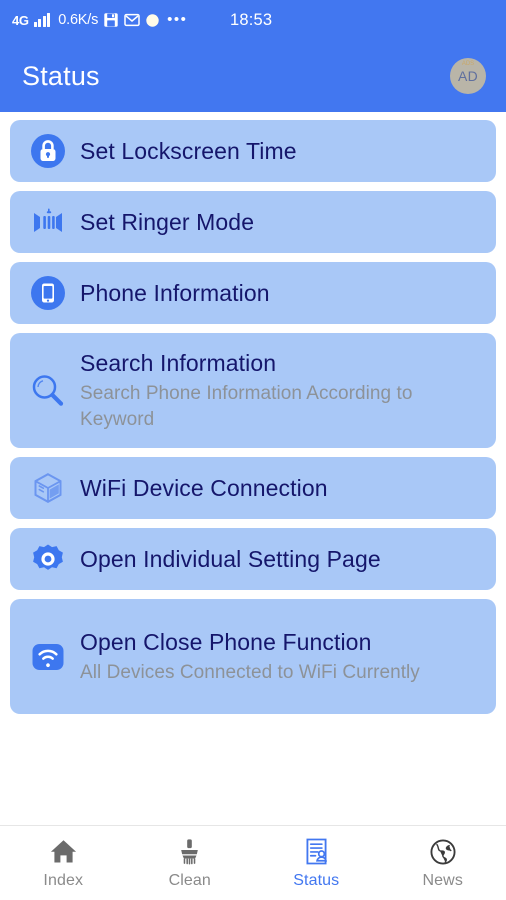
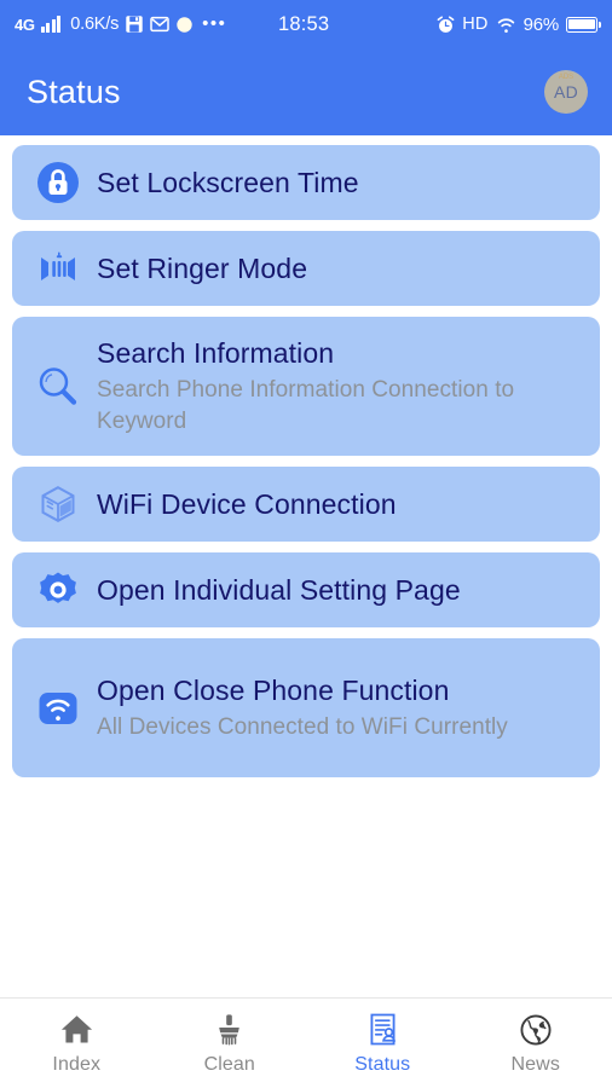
  4G
  0.6K/s
  •••
  18:53
+ HD
+ 96%
  Status
  AD
  Set Lockscreen Time
  Set Ringer Mode
- Phone Information
  Search Information
- Search Phone Information According to Keyword
+ Search Phone Information Connection to Keyword
  WiFi Device Connection
  Open Individual Setting Page
  Open Close Phone Function
  All Devices Connected to WiFi Currently
  Index
  Clean
  Status
  News
